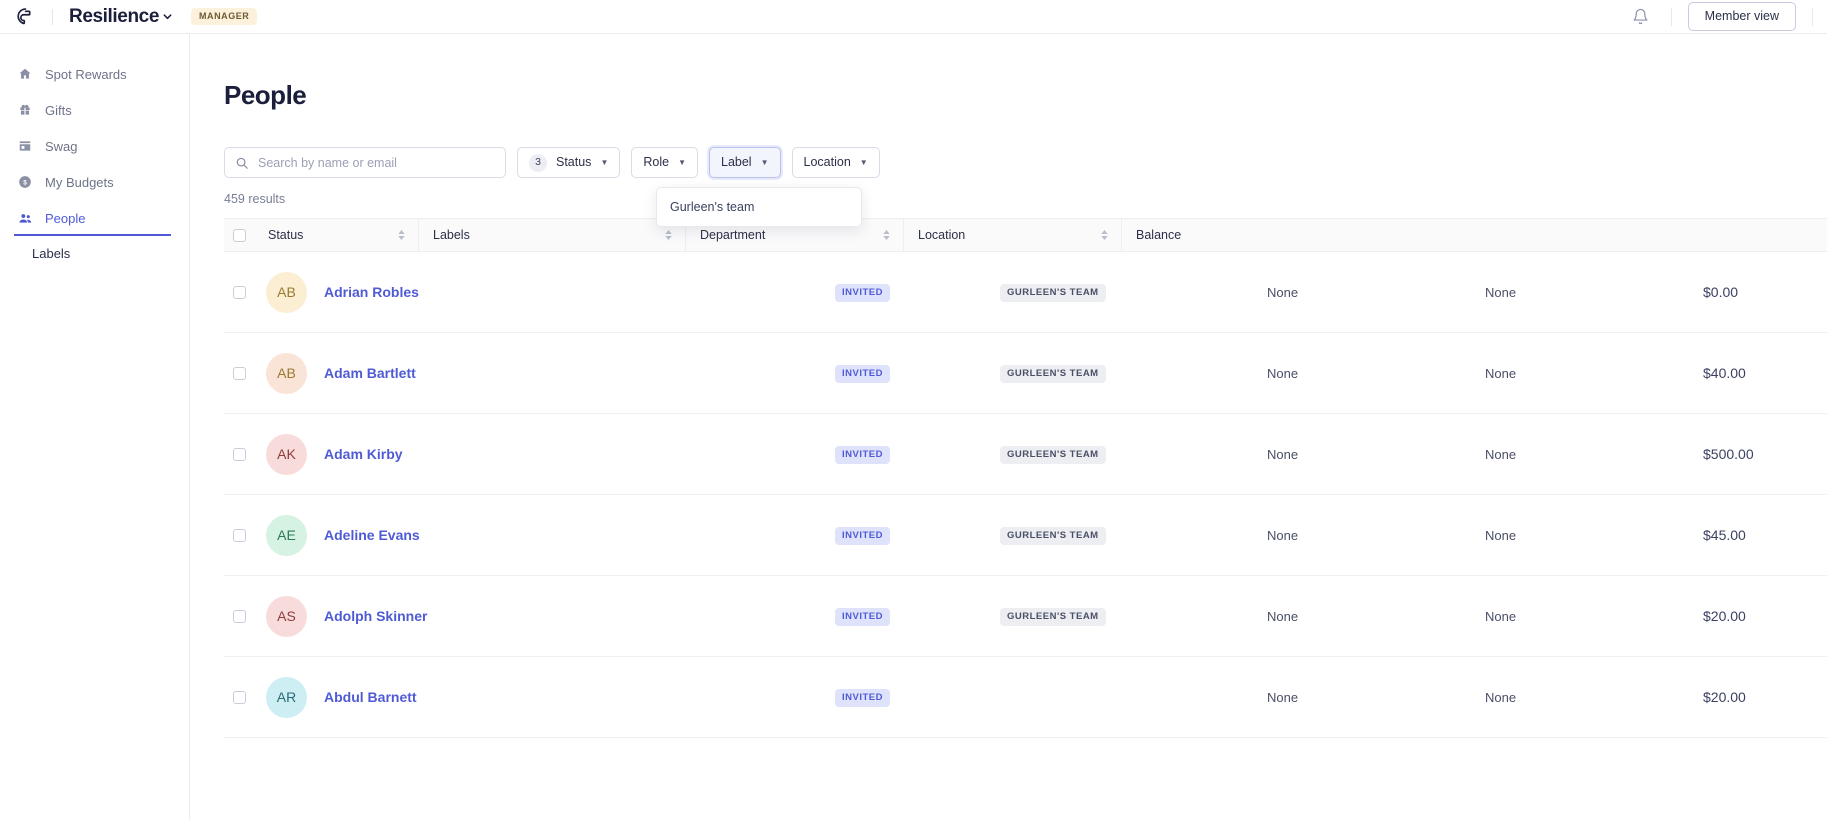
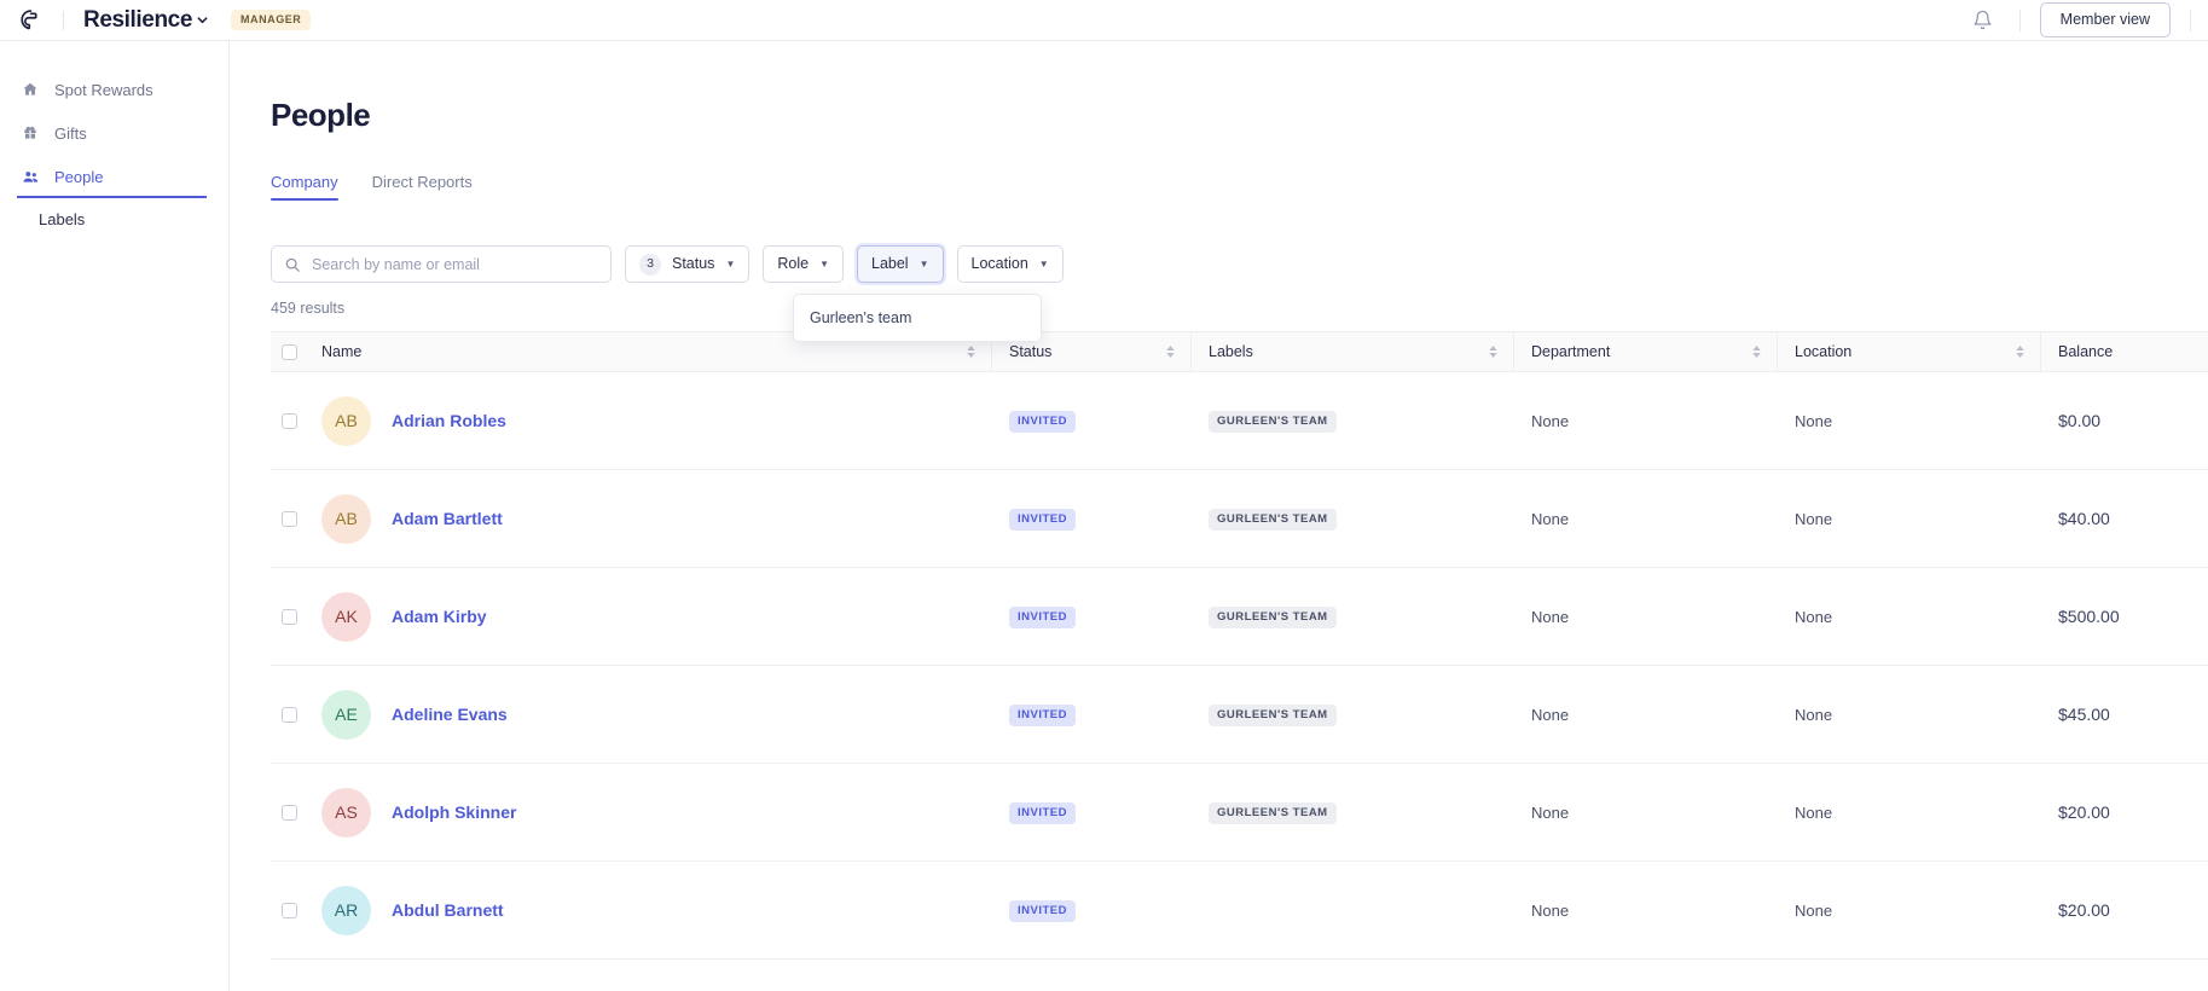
  Resilience
  MANAGER
  Member view
  Spot Rewards
  Gifts
- Swag
- My Budgets
  People
  Labels
  People
+ Company
+ Direct Reports
  Search by name or email
  3
  Status
  ▼
  Role
  ▼
  Label
  ▼
  Location
  ▼
  Gurleen's team
  459 results
+ Name
  Status
  Labels
  Department
  Location
  Balance
  AB
  Adrian Robles
  INVITED
  GURLEEN'S TEAM
  None
  None
  $0.00
  AB
  Adam Bartlett
  INVITED
  GURLEEN'S TEAM
  None
  None
  $40.00
  AK
  Adam Kirby
  INVITED
  GURLEEN'S TEAM
  None
  None
  $500.00
  AE
  Adeline Evans
  INVITED
  GURLEEN'S TEAM
  None
  None
  $45.00
  AS
  Adolph Skinner
  INVITED
  GURLEEN'S TEAM
  None
  None
  $20.00
  AR
  Abdul Barnett
  INVITED
  None
  None
  $20.00
